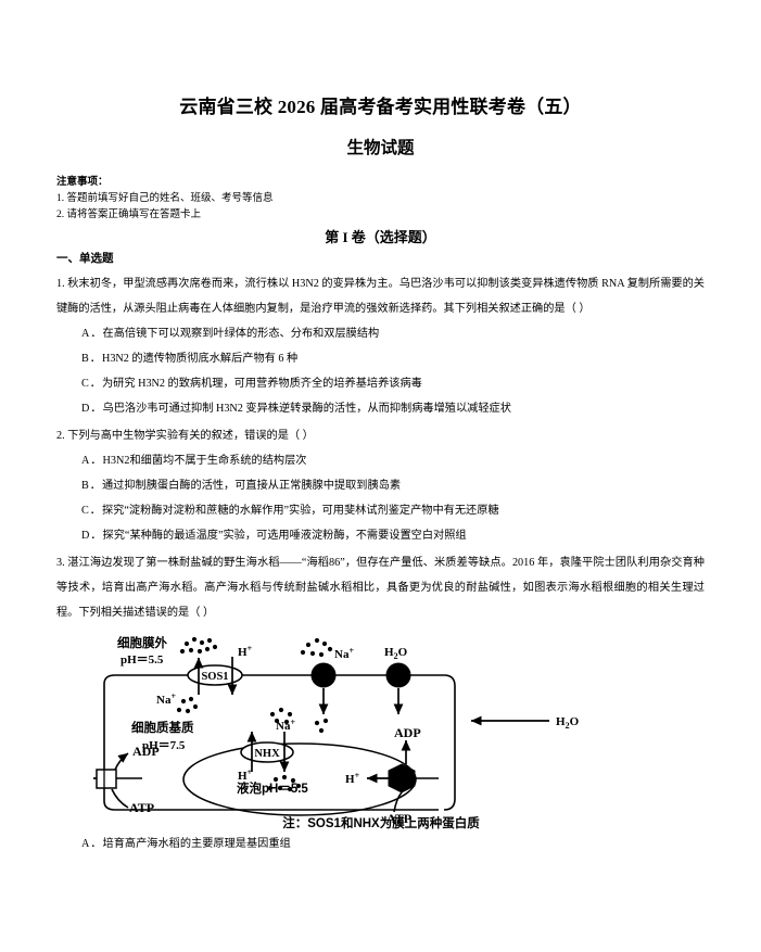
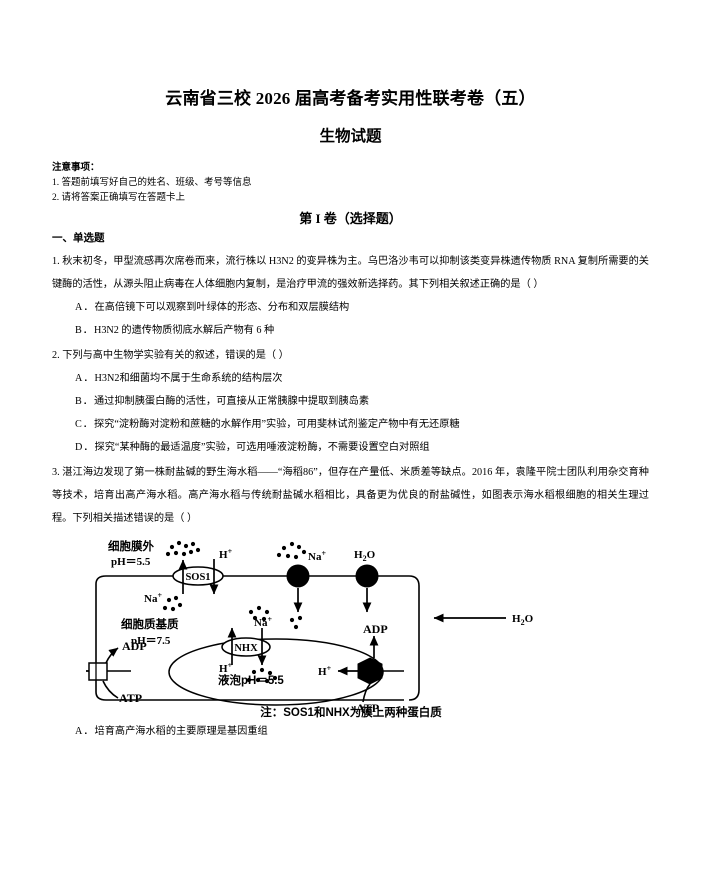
  云南省三校 2026 届高考备考实用性联考卷（五）
  生物试题
  注意事项：
  1. 答题前填写好自己的姓名、班级、考号等信息
  2. 请将答案正确填写在答题卡上
  第 I 卷（选择题）
  一、单选题
  1. 秋末初冬，甲型流感再次席卷而来，流行株以 H3N2 的变异株为主。乌巴洛沙韦可以抑制该类变异株遗传物质 RNA 复制所需要的关键酶的活性，从源头阻止病毒在人体细胞内复制，是治疗甲流的强效新选择药。其下列相关叙述正确的是（ ）
  A．在高倍镜下可以观察到叶绿体的形态、分布和双层膜结构
  B．H3N2 的遗传物质彻底水解后产物有 6 种
- C．为研究 H3N2 的致病机理，可用营养物质齐全的培养基培养该病毒
- D．乌巴洛沙韦可通过抑制 H3N2 变异株逆转录酶的活性，从而抑制病毒增殖以减轻症状
  2. 下列与高中生物学实验有关的叙述，错误的是（ ）
  A．H3N2和细菌均不属于生命系统的结构层次
  B．通过抑制胰蛋白酶的活性，可直接从正常胰腺中提取到胰岛素
  C．探究“淀粉酶对淀粉和蔗糖的水解作用”实验，可用斐林试剂鉴定产物中有无还原糖
  D．探究“某种酶的最适温度”实验，可选用唾液淀粉酶，不需要设置空白对照组
  3. 湛江海边发现了第一株耐盐碱的野生海水稻——“海稻86”，但存在产量低、米质差等缺点。2016 年，袁隆平院士团队利用杂交育种等技术，培育出高产海水稻。高产海水稻与传统耐盐碱水稻相比，具备更为优良的耐盐碱性，如图表示海水稻根细胞的相关生理过程。下列相关描述错误的是（ ）
  细胞膜外
  pH＝5.5
  SOS1
  H+
  Na+
  Na+
  H2O
  H2O
  细胞质基质
  pH＝7.5
  液泡pH＝5.5
  NHX
  H+
  Na+
  H+
  ADP
  ATP
  ADP
  ATP
  注：SOS1和NHX为膜上两种蛋白质
  A．培育高产海水稻的主要原理是基因重组
